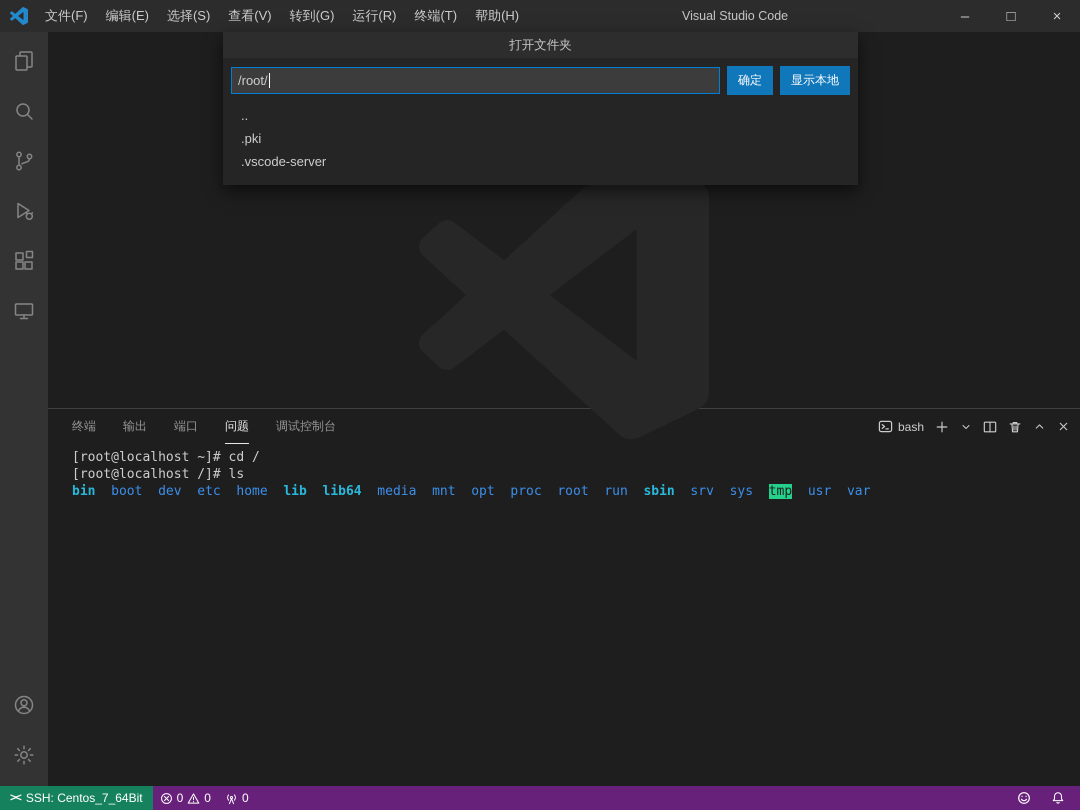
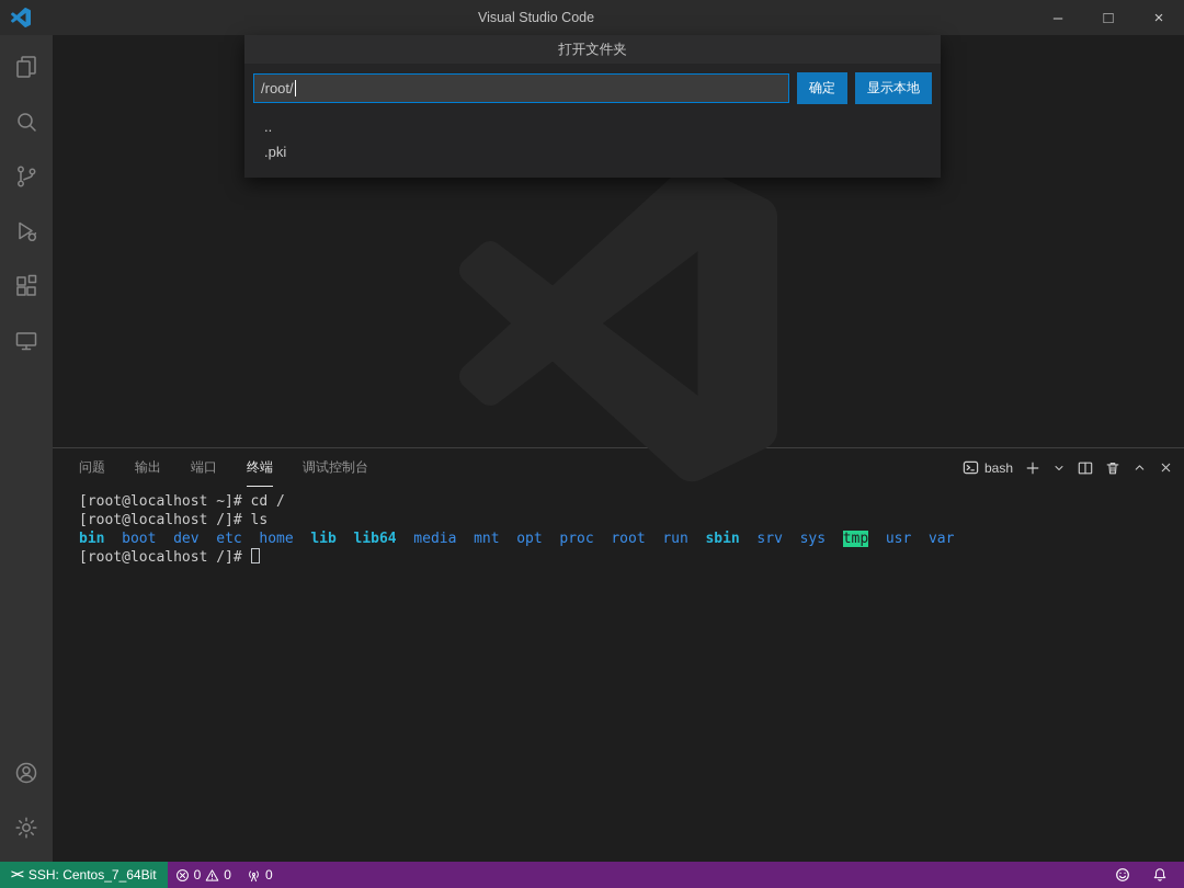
- 文件(F)
- 编辑(E)
- 选择(S)
- 查看(V)
- 转到(G)
- 运行(R)
- 终端(T)
- 帮助(H)
  Visual Studio Code
  –
  □
  ×
- 终端
+ 问题
  输出
  端口
- 问题
+ 终端
  调试控制台
  bash
  [root@localhost ~]# cd /
  [root@localhost /]# ls
  bin boot dev etc home lib lib64 media mnt opt proc root run sbin srv sys tmp usr var
+ [root@localhost /]#
  ><
  SSH: Centos_7_64Bit
  0
  0
  0
  打开文件夹
  /root/
  确定
  显示本地
  ..
  .pki
- .vscode-server
